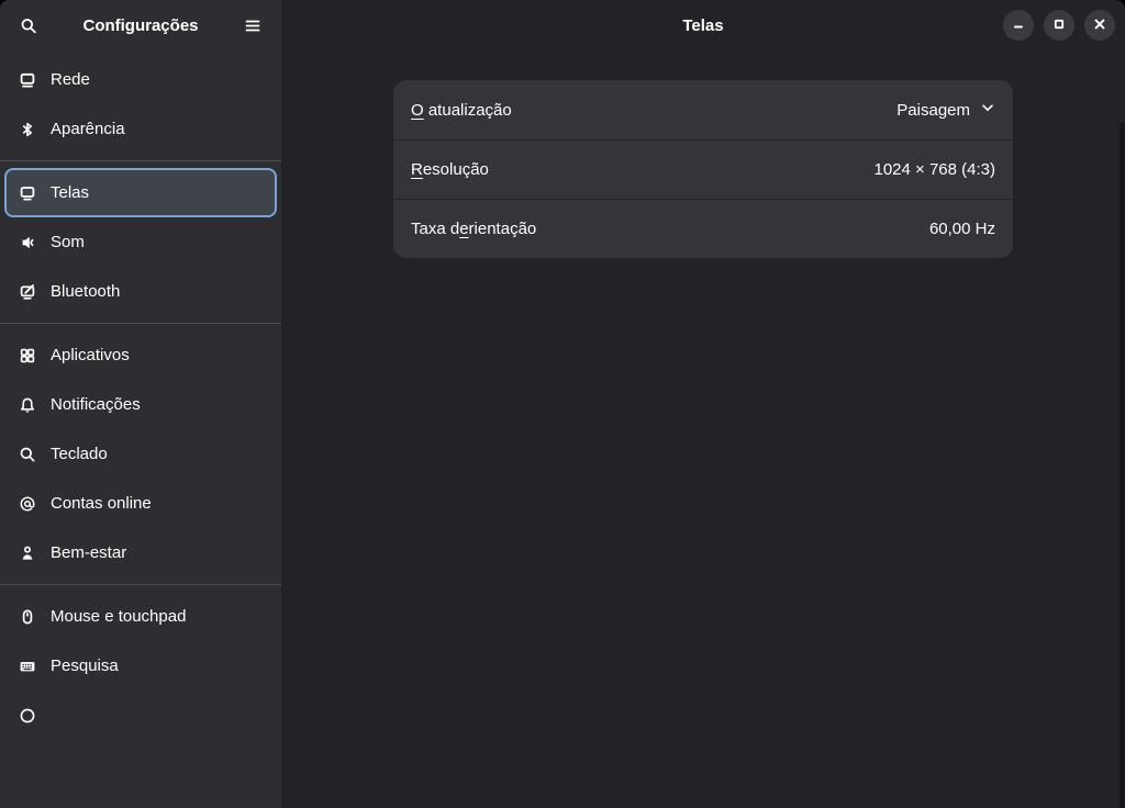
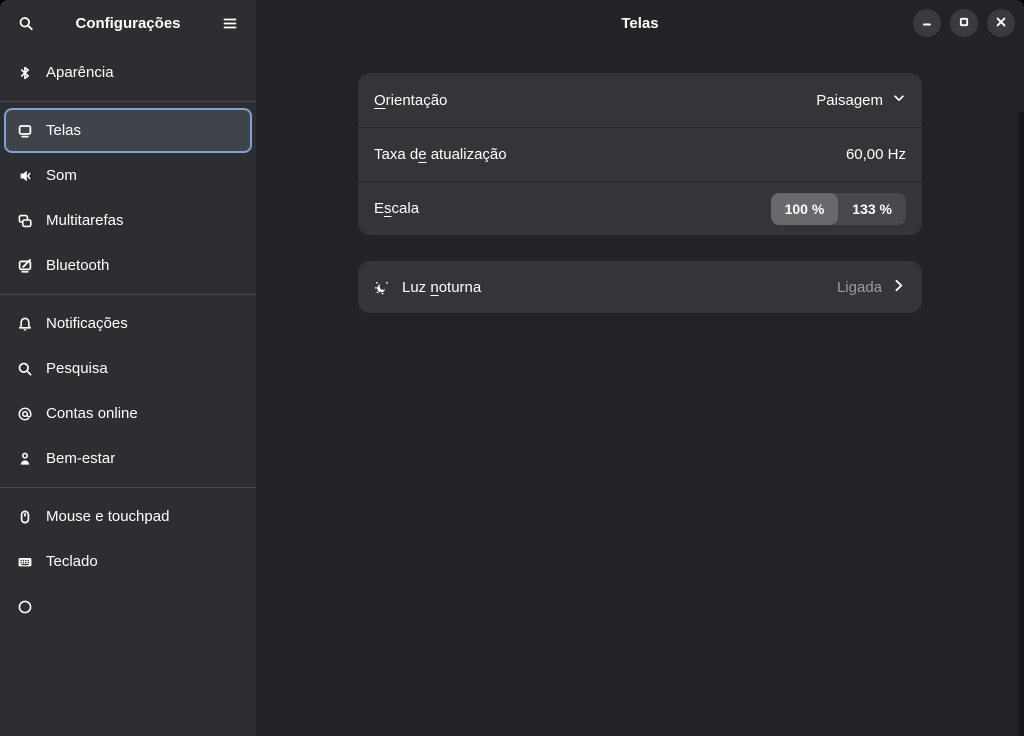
  Configurações
- Rede
  Aparência
  Telas
  Som
+ Multitarefas
  Bluetooth
- Aplicativos
  Notificações
- Teclado
+ Pesquisa
  Contas online
  Bem-estar
  Mouse e touchpad
- Pesquisa
+ Teclado
  Telas
- O atualização
+ Orientação
  Paisagem
- Resolução
- 1024 × 768 (4:3)
- Taxa derientação
+ Taxa de atualização
  60,00 Hz
+ Escala
+ 100 %
+ 133 %
+ Luz noturna
+ Ligada
